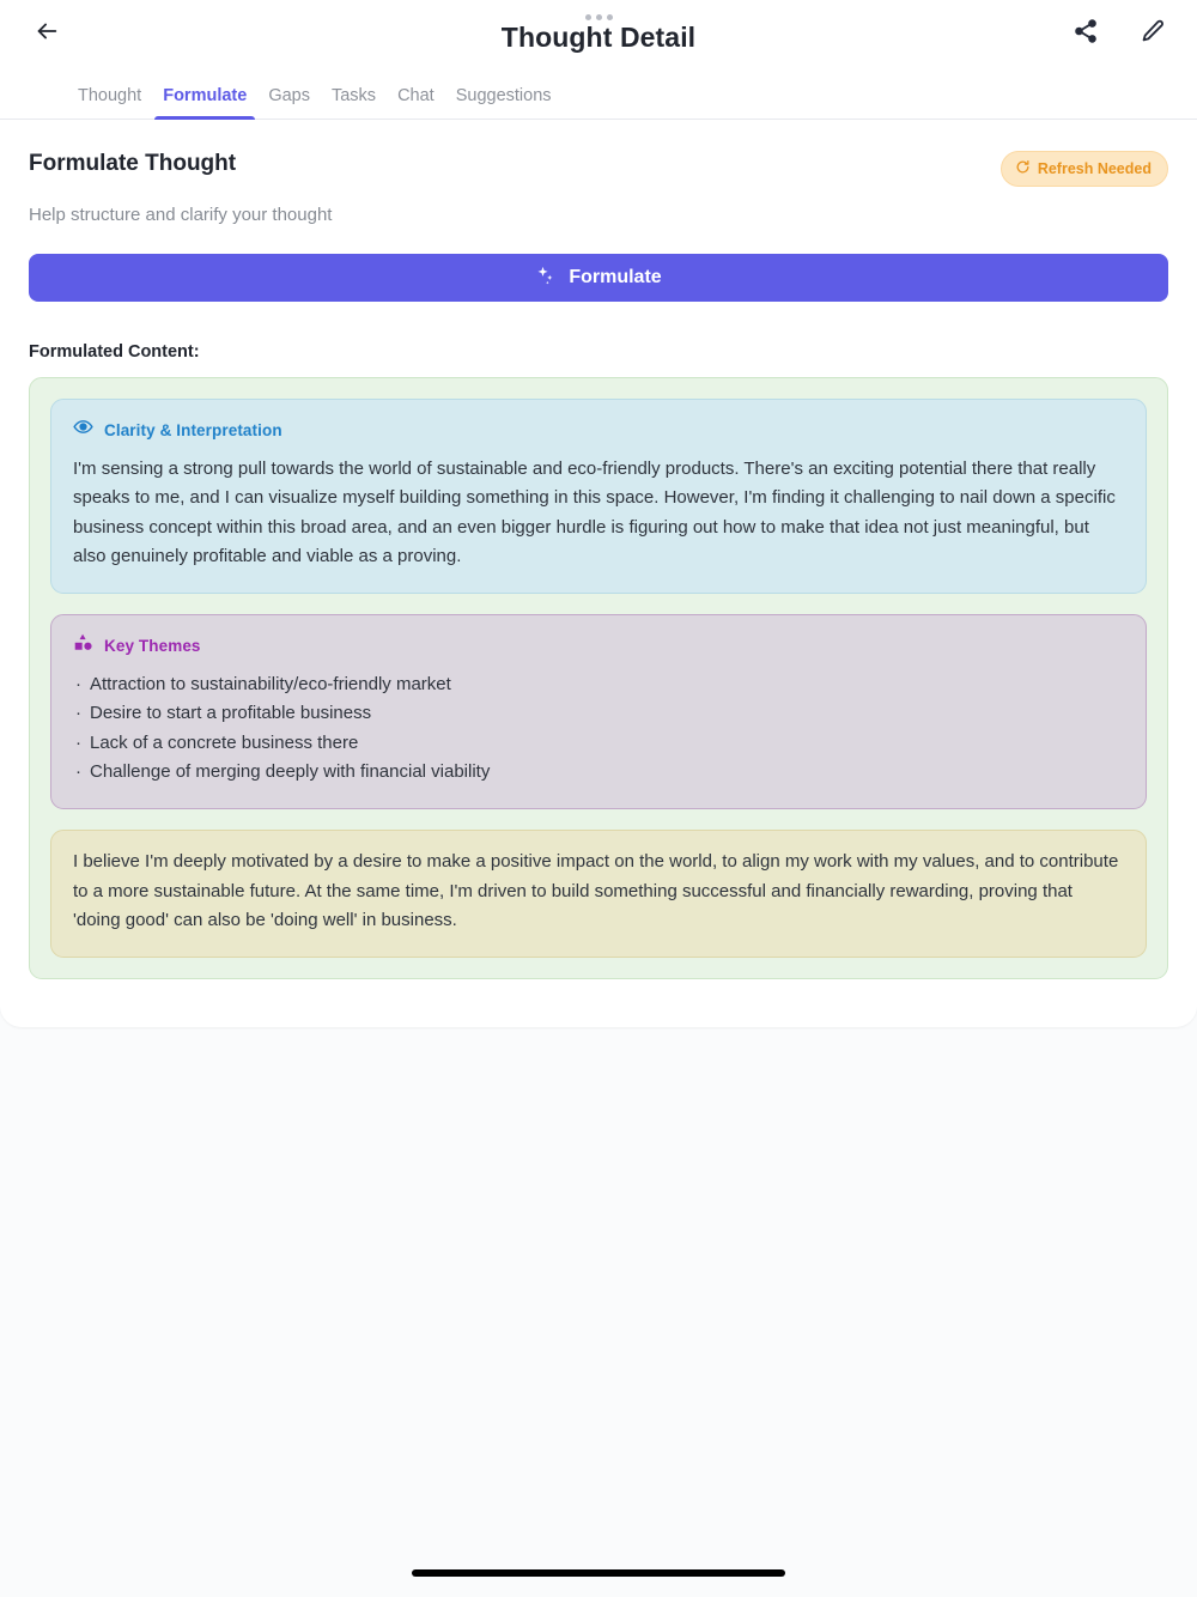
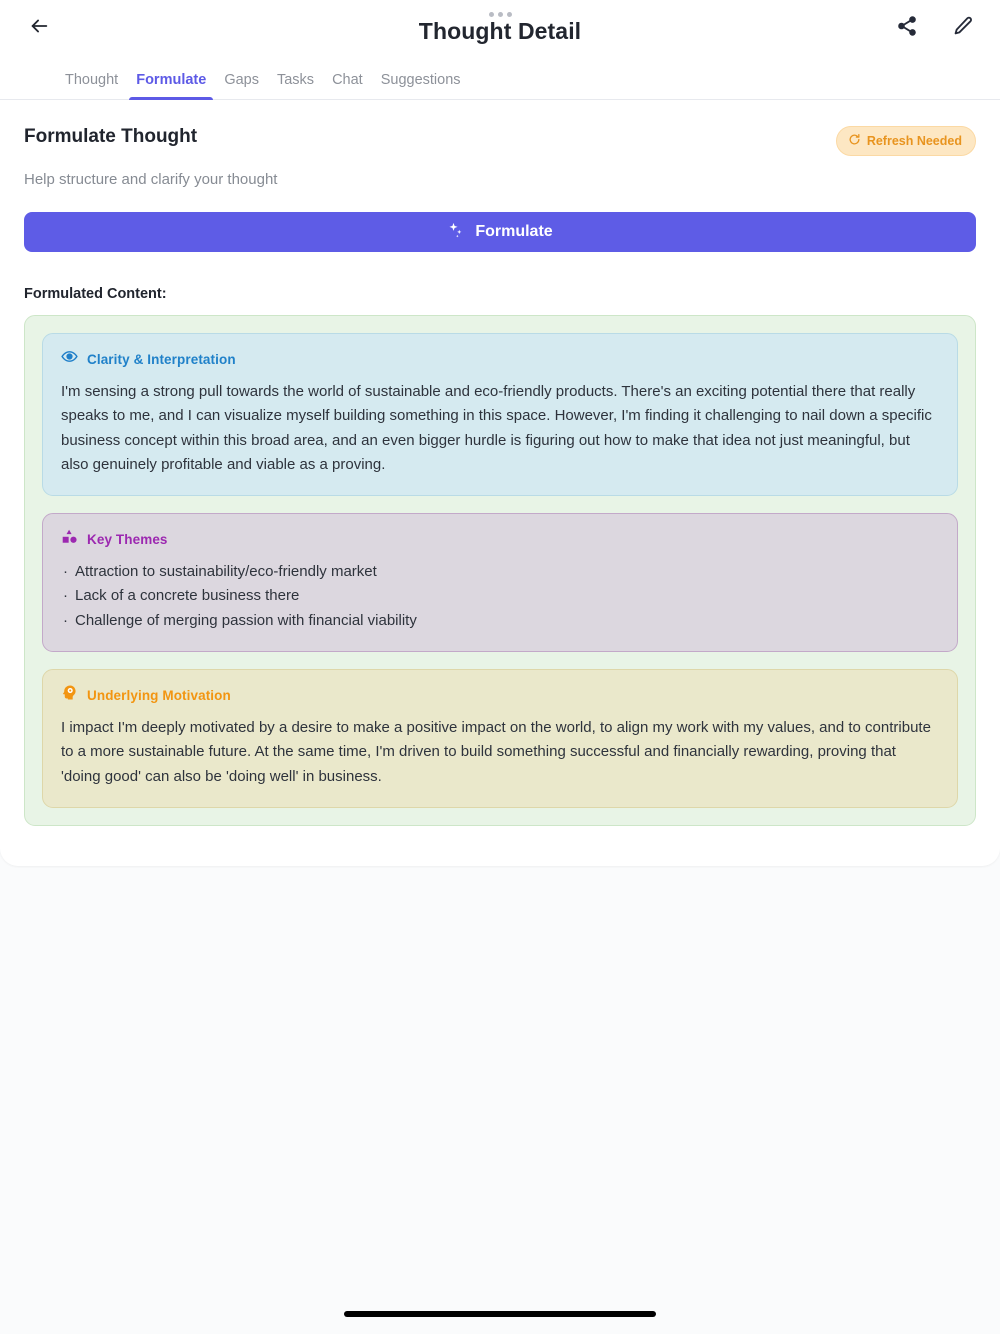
  Thought Detail
  Thought
  Formulate
  Gaps
  Tasks
  Chat
  Suggestions
  Formulate Thought
  Refresh Needed
  Help structure and clarify your thought
  Formulate
  Formulated Content:
  Clarity & Interpretation
  I'm sensing a strong pull towards the world of sustainable and eco-friendly products. There's an exciting potential there that really speaks to me, and I can visualize myself building something in this space. However, I'm finding it challenging to nail down a specific business concept within this broad area, and an even bigger hurdle is figuring out how to make that idea not just meaningful, but also genuinely profitable and viable as a proving.
  Key Themes
  Attraction to sustainability/eco-friendly market
- Desire to start a profitable business
  Lack of a concrete business there
- Challenge of merging deeply with financial viability
+ Challenge of merging passion with financial viability
+ Underlying Motivation
- I believe I'm deeply motivated by a desire to make a positive impact on the world, to align my work with my values, and to contribute to a more sustainable future. At the same time, I'm driven to build something successful and financially rewarding, proving that 'doing good' can also be 'doing well' in business.
+ I impact I'm deeply motivated by a desire to make a positive impact on the world, to align my work with my values, and to contribute to a more sustainable future. At the same time, I'm driven to build something successful and financially rewarding, proving that 'doing good' can also be 'doing well' in business.
